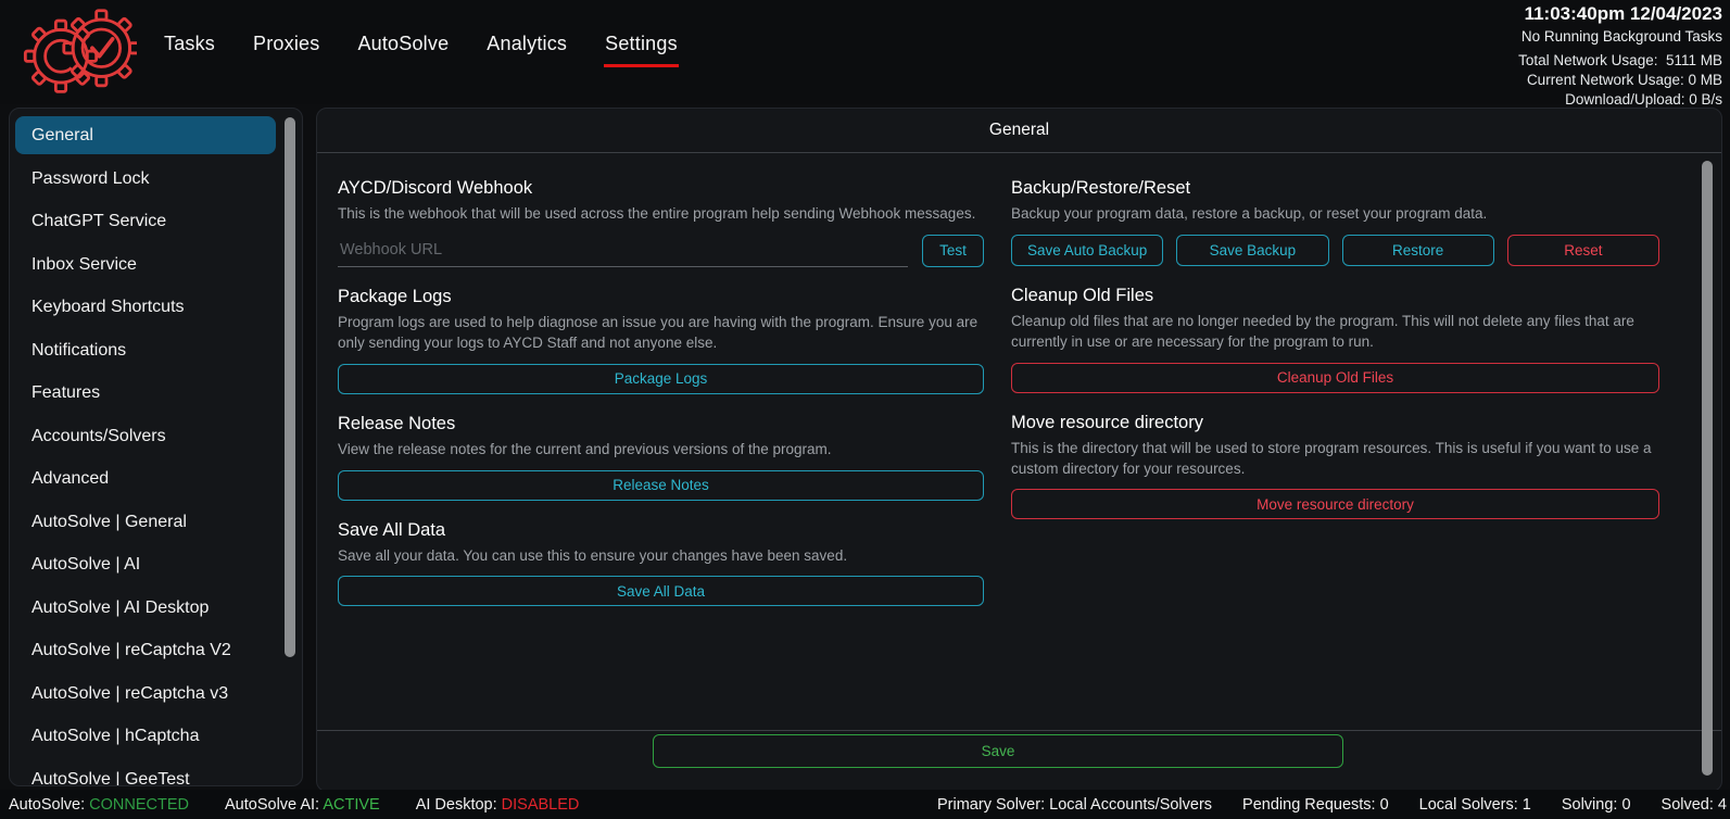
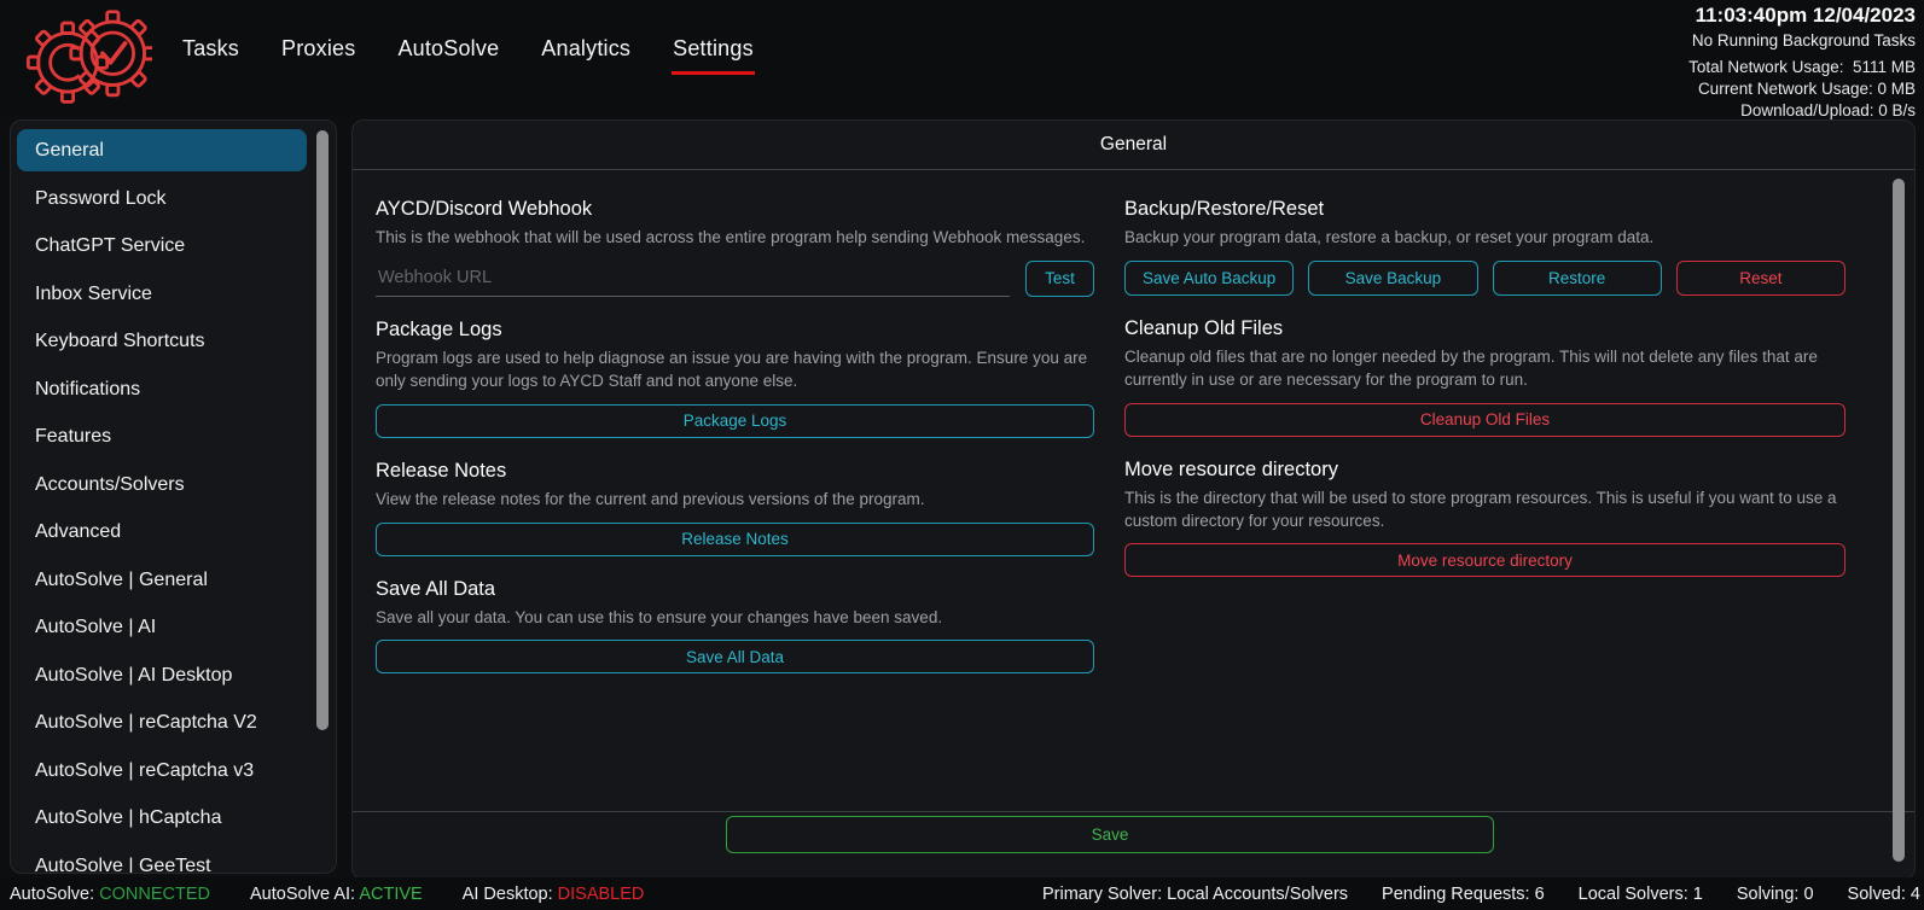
  Tasks
  Proxies
  AutoSolve
  Analytics
  Settings
  11:03:40pm 12/04/2023
  No Running Background Tasks
  Total Network Usage: 5111 MB
  Current Network Usage: 0 MB
  Download/Upload: 0 B/s
  General
  Password Lock
  ChatGPT Service
  Inbox Service
  Keyboard Shortcuts
  Notifications
  Features
  Accounts/Solvers
  Advanced
  AutoSolve | General
  AutoSolve | AI
  AutoSolve | AI Desktop
  AutoSolve | reCaptcha V2
  AutoSolve | reCaptcha v3
  AutoSolve | hCaptcha
  AutoSolve | GeeTest
  General
  AYCD/Discord Webhook
  This is the webhook that will be used across the entire program help sending Webhook messages.
  Webhook URL
  Test
  Package Logs
  Program logs are used to help diagnose an issue you are having with the program. Ensure you are only sending your logs to AYCD Staff and not anyone else.
  Package Logs
  Release Notes
  View the release notes for the current and previous versions of the program.
  Release Notes
  Save All Data
  Save all your data. You can use this to ensure your changes have been saved.
  Save All Data
  Backup/Restore/Reset
  Backup your program data, restore a backup, or reset your program data.
  Save Auto Backup
  Save Backup
  Restore
  Reset
  Cleanup Old Files
  Cleanup old files that are no longer needed by the program. This will not delete any files that are currently in use or are necessary for the program to run.
  Cleanup Old Files
  Move resource directory
  This is the directory that will be used to store program resources. This is useful if you want to use a custom directory for your resources.
  Move resource directory
  Save
  AutoSolve: CONNECTED
  AutoSolve AI: ACTIVE
  AI Desktop: DISABLED
  Primary Solver: Local Accounts/Solvers
- Pending Requests: 0
+ Pending Requests: 6
  Local Solvers: 1
  Solving: 0
  Solved: 4
